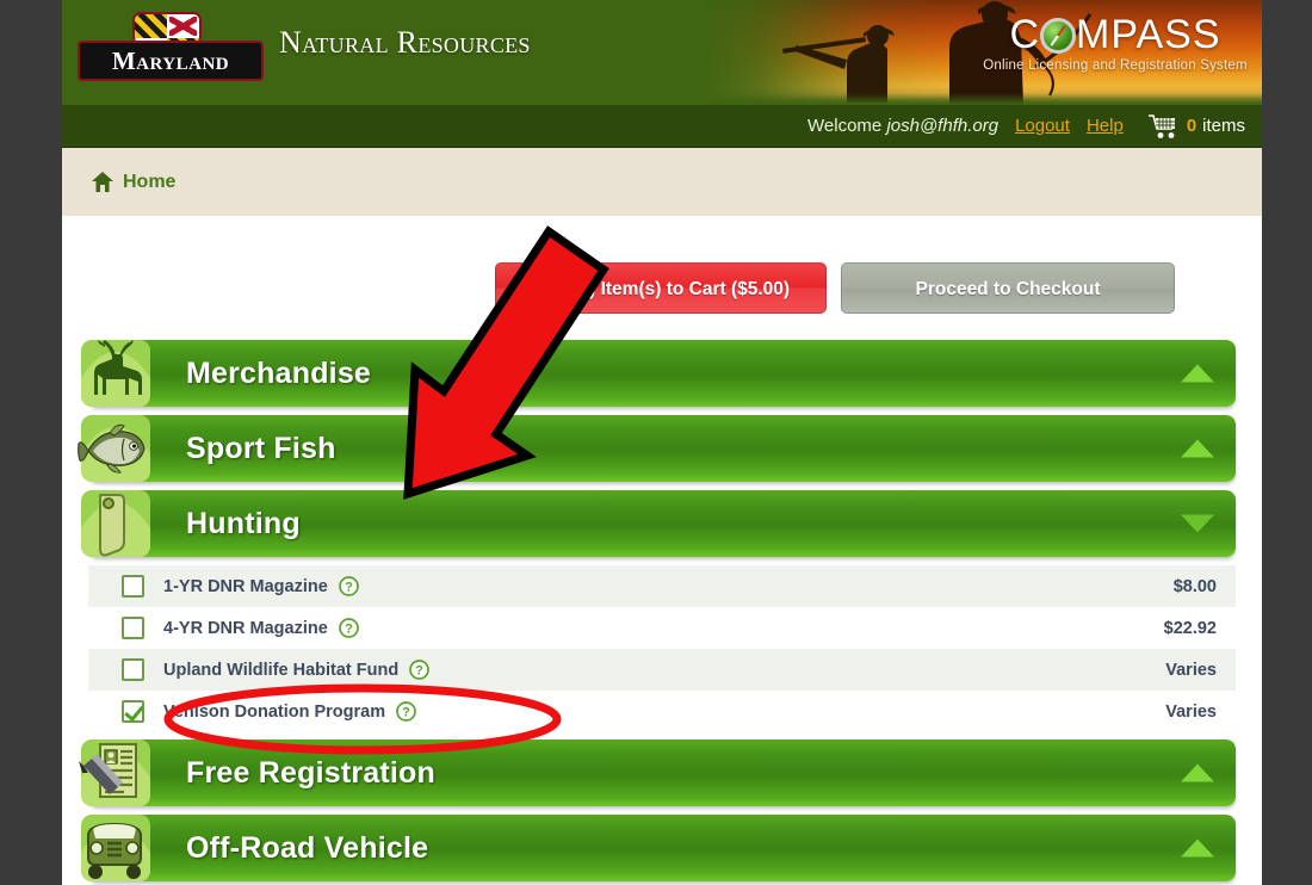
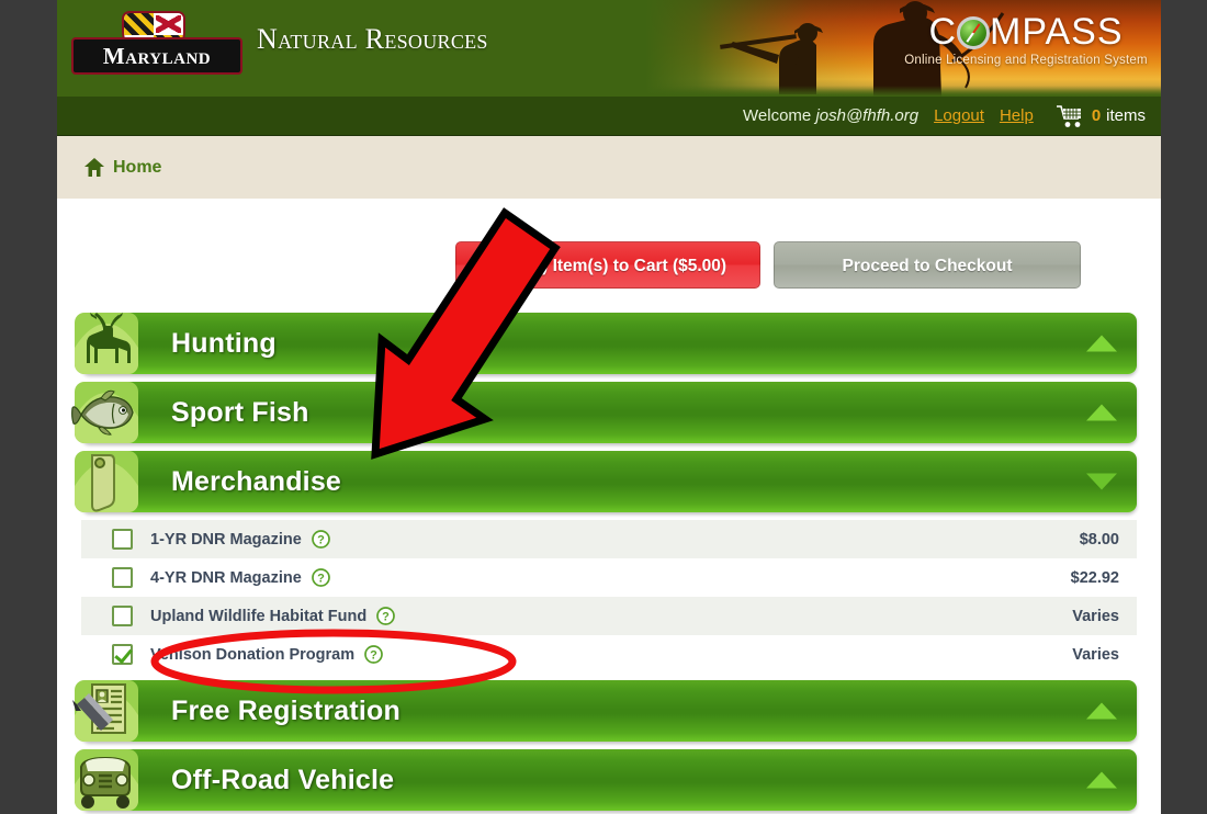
  Maryland
  Natural Resources
  C MPASS
  Online Licensing and Registration System
  Welcome josh@fhfh.org
  Logout
  Help
  0
  items
  Home
  Item(s) to Cart ($5.00)
  Proceed to Checkout
- Merchandise
+ Hunting
  Sport Fish
- Hunting
+ Merchandise
  1-YR DNR Magazine
  ?
  $8.00
  4-YR DNR Magazine
  ?
  $22.92
  Upland Wildlife Habitat Fund
  ?
  Varies
  nison Donation Program
  ?
  Varies
  Free Registration
  Off-Road Vehicle
